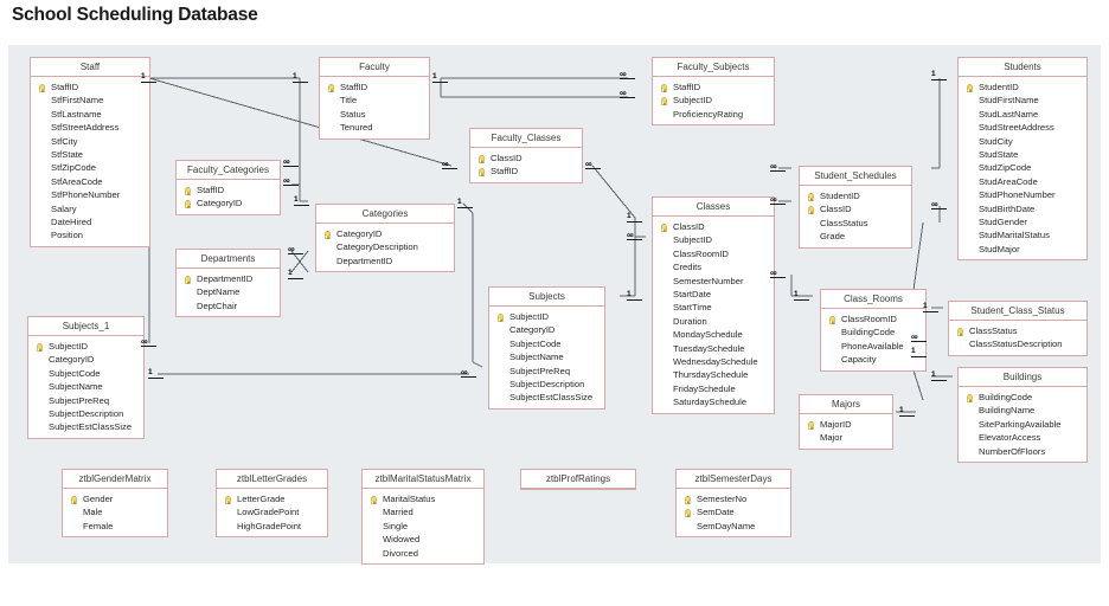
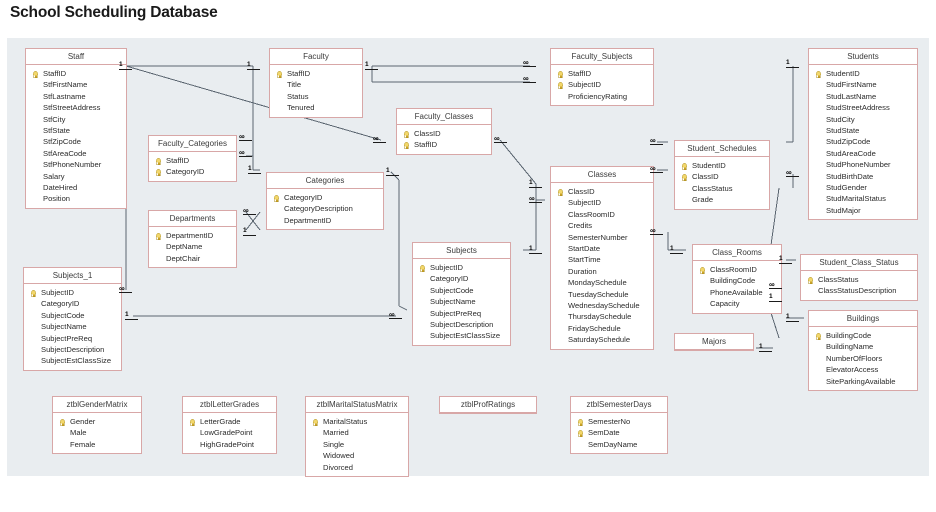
  School Scheduling Database
  Staff
  StaffID
  StfFirstName
  StfLastname
  StfStreetAddress
  StfCity
  StfState
  StfZipCode
  StfAreaCode
  StfPhoneNumber
  Salary
  DateHired
  Position
  Faculty
  StaffID
  Title
  Status
  Tenured
  Faculty_Subjects
  StaffID
  SubjectID
  ProficiencyRating
  Students
  StudentID
  StudFirstName
  StudLastName
  StudStreetAddress
  StudCity
  StudState
  StudZipCode
  StudAreaCode
  StudPhoneNumber
  StudBirthDate
  StudGender
  StudMaritalStatus
  StudMajor
  Faculty_Classes
  ClassID
  StaffID
  Faculty_Categories
  StaffID
  CategoryID
  Categories
  CategoryID
  CategoryDescription
  DepartmentID
  Departments
  DepartmentID
  DeptName
  DeptChair
  Student_Schedules
  StudentID
  ClassID
  ClassStatus
  Grade
  Classes
  ClassID
  SubjectID
  ClassRoomID
  Credits
  SemesterNumber
  StartDate
  StartTime
  Duration
  MondaySchedule
  TuesdaySchedule
  WednesdaySchedule
  ThursdaySchedule
  FridaySchedule
  SaturdaySchedule
  Subjects
  SubjectID
  CategoryID
  SubjectCode
  SubjectName
  SubjectPreReq
  SubjectDescription
  SubjectEstClassSize
  Class_Rooms
  ClassRoomID
  BuildingCode
  PhoneAvailable
  Capacity
  Student_Class_Status
  ClassStatus
  ClassStatusDescription
  Subjects_1
  SubjectID
  CategoryID
  SubjectCode
  SubjectName
  SubjectPreReq
  SubjectDescription
  SubjectEstClassSize
  Buildings
  BuildingCode
  BuildingName
- SiteParkingAvailable
+ NumberOfFloors
  ElevatorAccess
- NumberOfFloors
+ SiteParkingAvailable
  Majors
- MajorID
- Major
  ztblGenderMatrix
  Gender
  Male
  Female
  ztblLetterGrades
  LetterGrade
  LowGradePoint
  HighGradePoint
  ztblMaritalStatusMatrix
  MaritalStatus
  Married
  Single
  Widowed
  Divorced
  ztblProfRatings
  ztblSemesterDays
  SemesterNo
  SemDate
  SemDayName
  ∞
  ∞
  ∞
  ∞
  ∞
  ∞
  ∞
  ∞
  ∞
  ∞
  ∞
  ∞
  ∞
  ∞
  ∞
